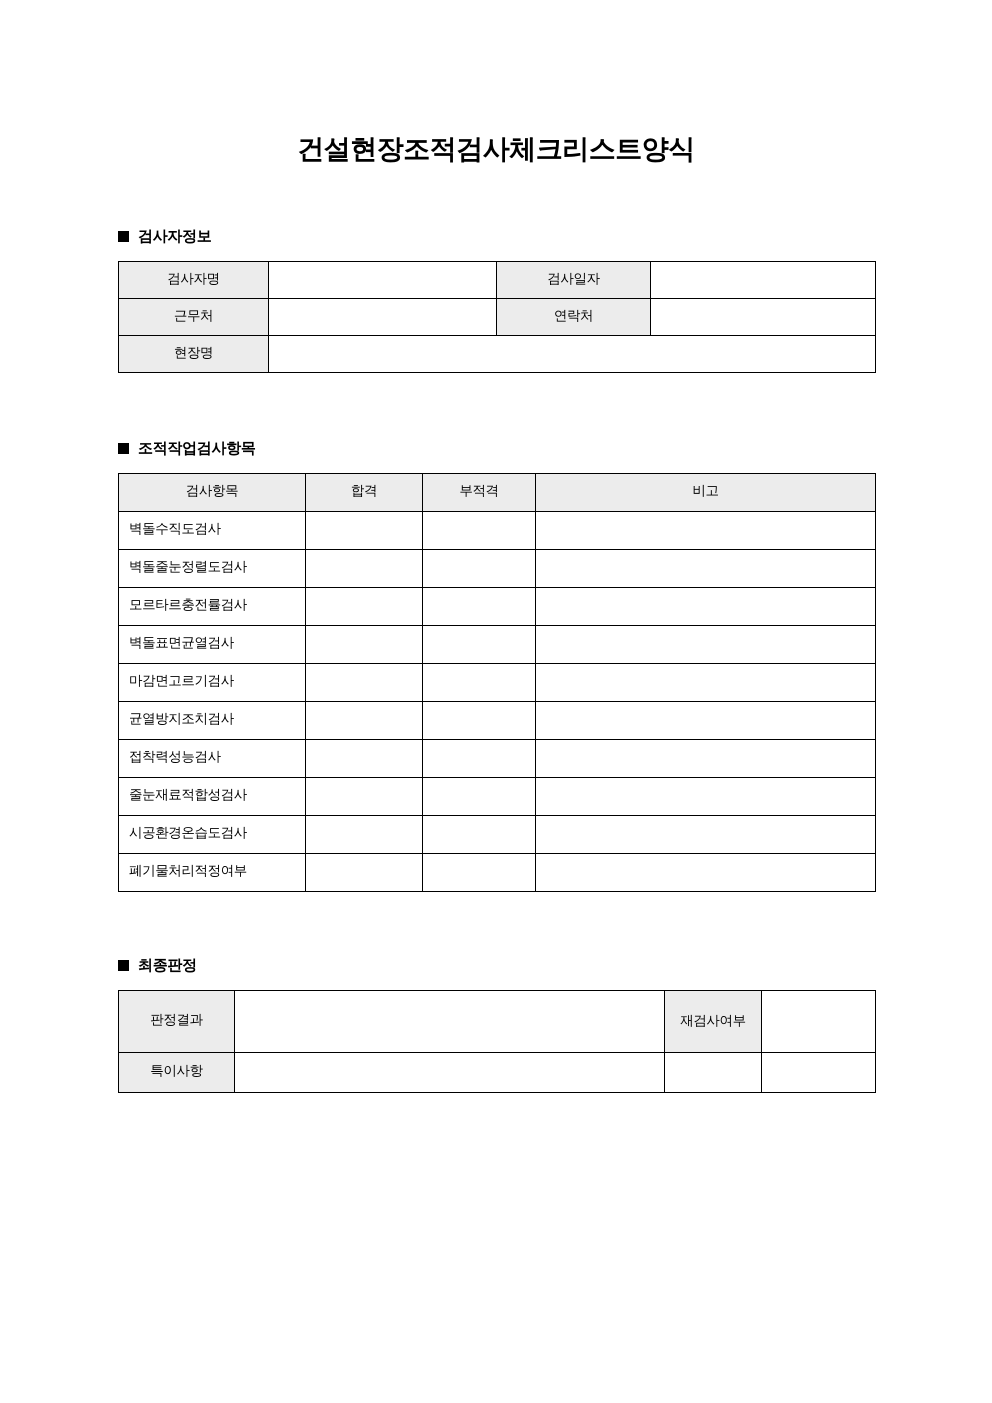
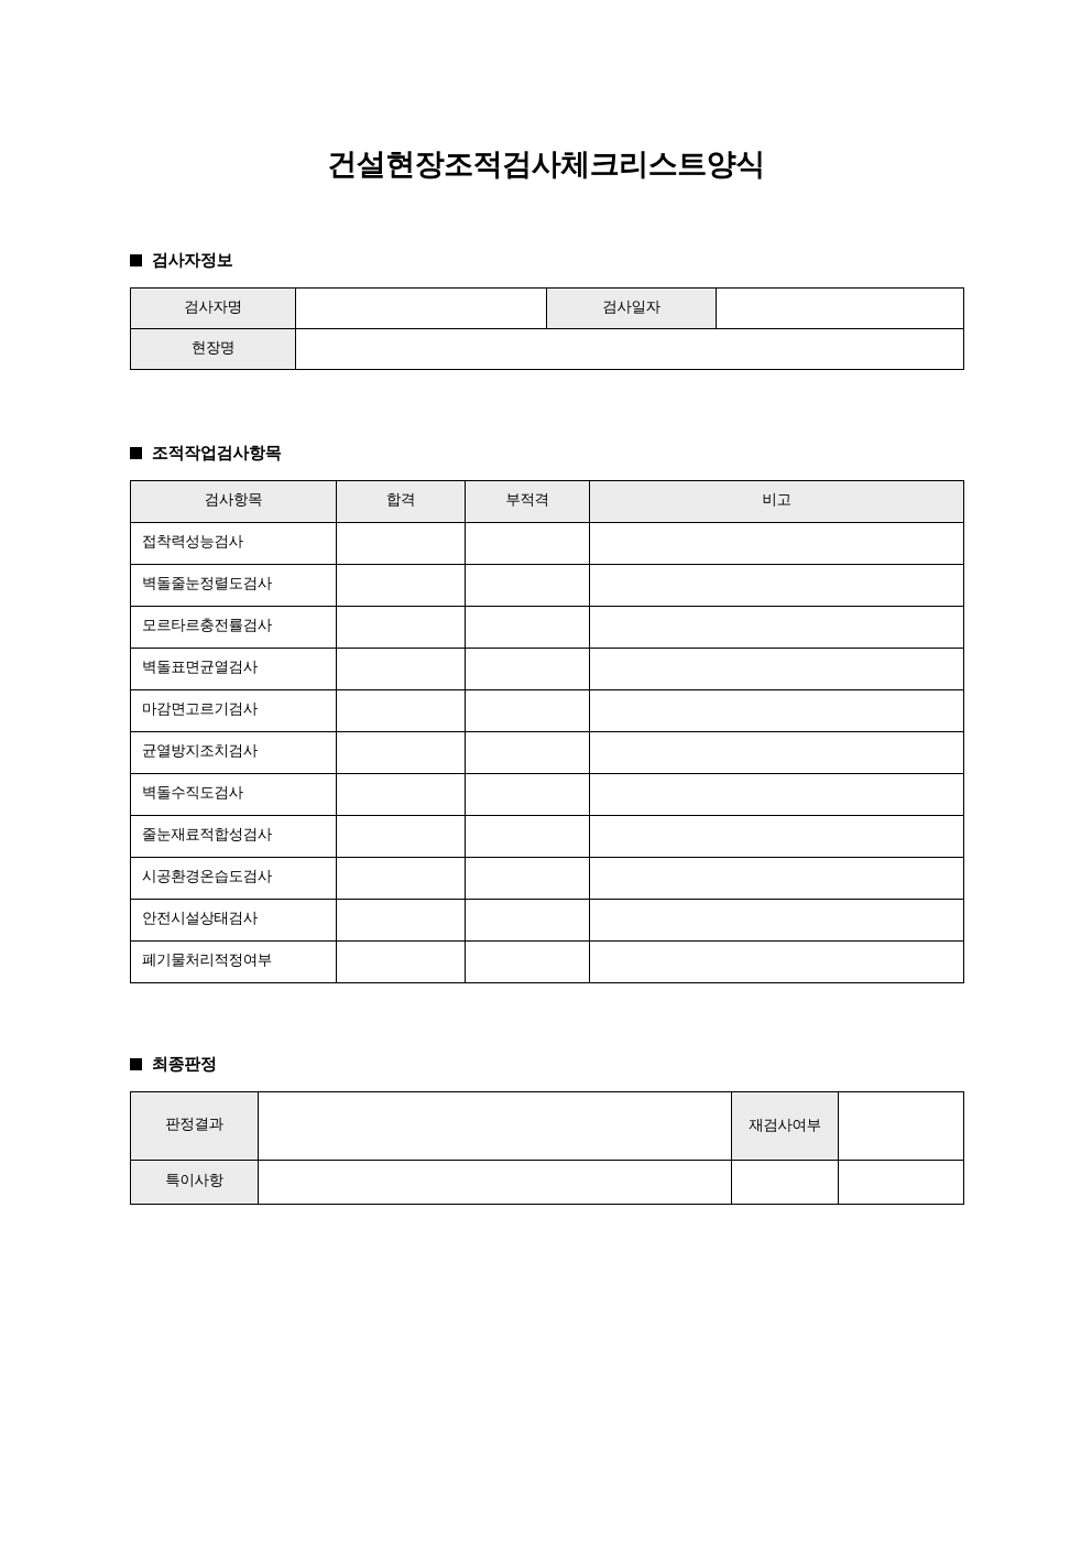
  건설현장조적검사체크리스트양식
  검사자정보
  검사자명		검사일자
- 근무처		연락처
  현장명
  조적작업검사항목
  검사항목	합격	부적격	비고
- 벽돌수직도검사
+ 접착력성능검사
  벽돌줄눈정렬도검사
  모르타르충전률검사
  벽돌표면균열검사
  마감면고르기검사
  균열방지조치검사
- 접착력성능검사
+ 벽돌수직도검사
  줄눈재료적합성검사
  시공환경온습도검사
+ 안전시설상태검사
  폐기물처리적정여부
  최종판정
  판정결과		재검사여부
  특이사항
